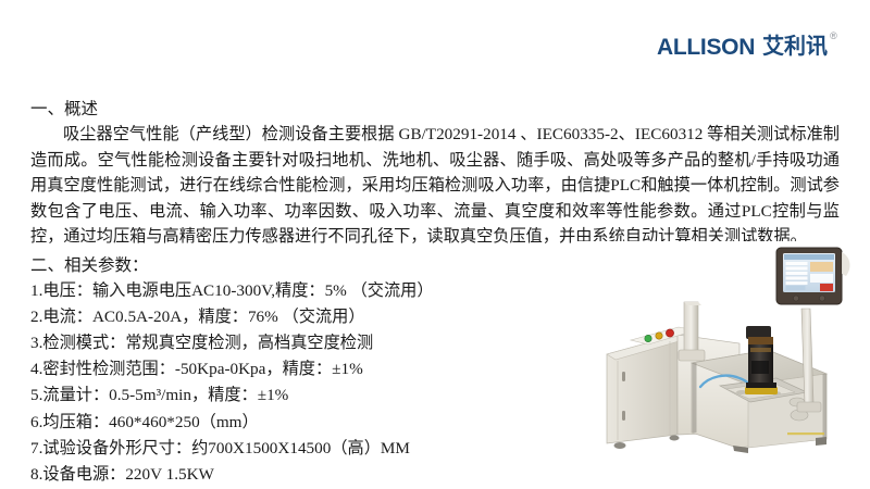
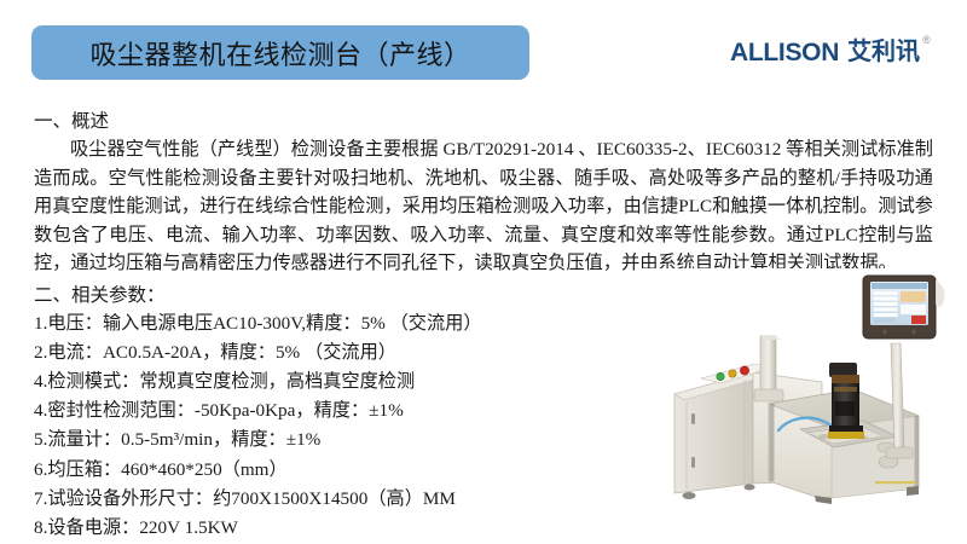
+ 吸尘器整机在线检测台（产线）
  ALLISON
  艾利讯
  ®
  一、概述
  吸尘器空气性能（产线型）检测设备主要根据 GB/T20291-2014 、IEC60335-2、IEC60312 等相关测试标准制造而成。空气性能检测设备主要针对吸扫地机、洗地机、吸尘器、随手吸、高处吸等多产品的整机/手持吸功通用真空度性能测试，进行在线综合性能检测，采用均压箱检测吸入功率，由信捷PLC和触摸一体机控制。测试参数包含了电压、电流、输入功率、功率因数、吸入功率、流量、真空度和效率等性能参数。通过PLC控制与监控，通过均压箱与高精密压力传感器进行不同孔径下，读取真空负压值，并由系统自动计算相关测试数据。
  二、相关参数：
  1.电压：输入电源电压AC10-300V,精度：5% （交流用）
- 2.电流：AC0.5A-20A，精度：76% （交流用）
+ 2.电流：AC0.5A-20A，精度：5% （交流用）
- 3.检测模式：常规真空度检测，高档真空度检测
+ 4.检测模式：常规真空度检测，高档真空度检测
  4.密封性检测范围：-50Kpa-0Kpa，精度：±1%
  5.流量计：0.5-5m³/min，精度：±1%
  6.均压箱：460*460*250（mm）
  7.试验设备外形尺寸：约700X1500X14500（高）MM
  8.设备电源：220V 1.5KW
